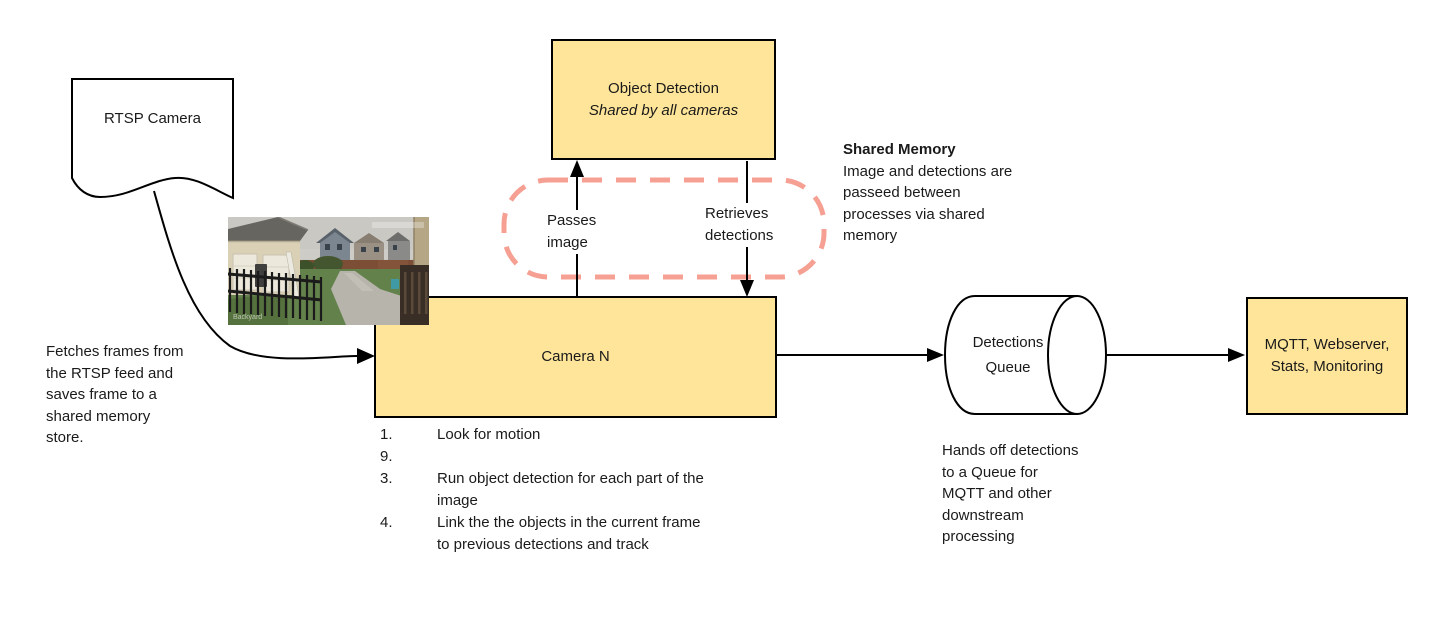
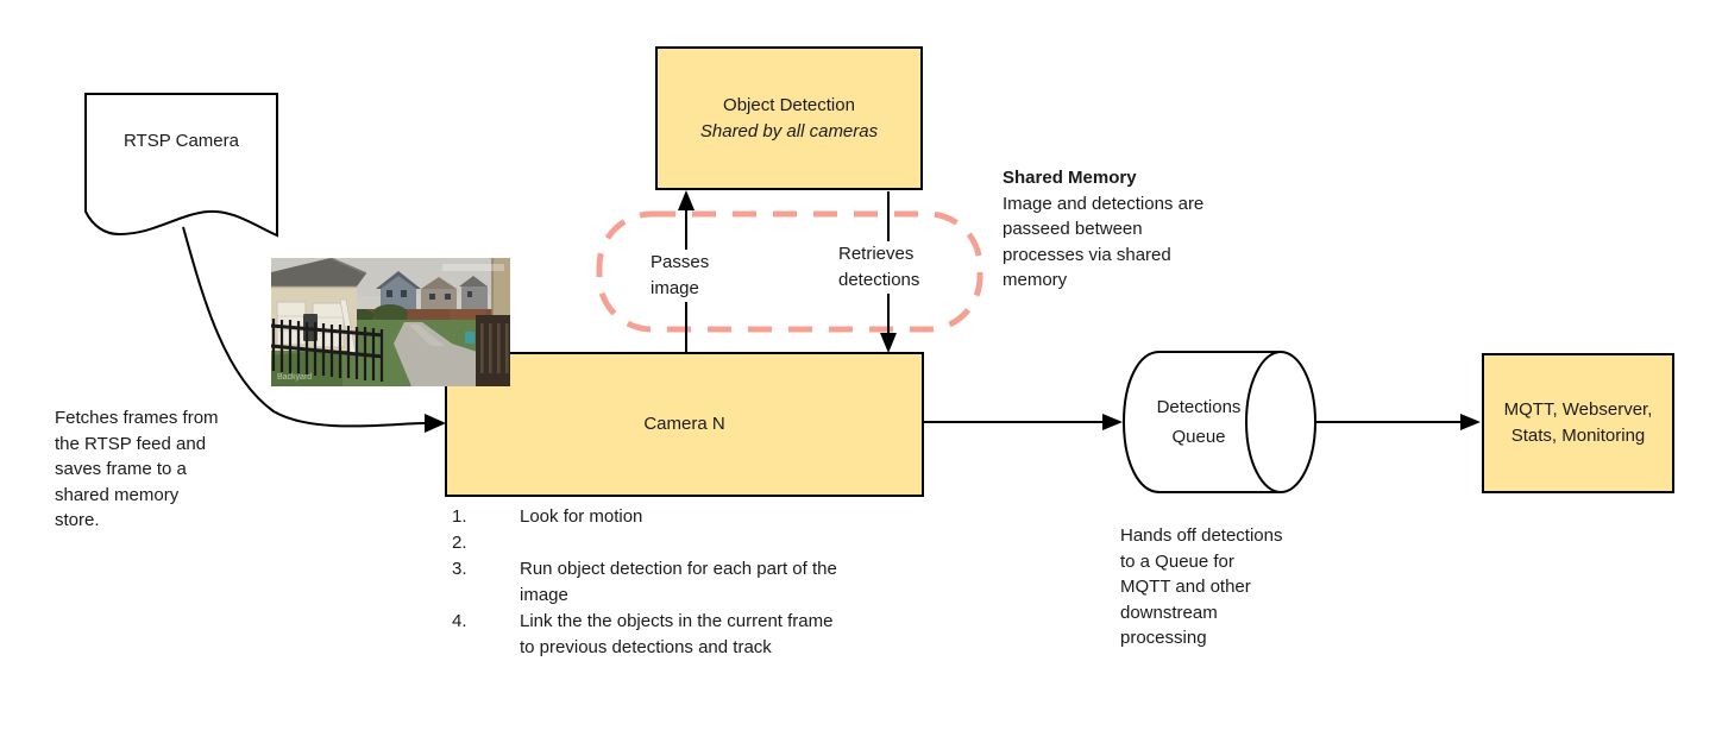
  Object Detection
  Shared by all cameras
  Camera N
  MQTT, Webserver,
  Stats, Monitoring
  RTSP Camera
  Fetches frames from
  the RTSP feed and
  saves frame to a
  shared memory
  store.
  Passes
  image
  Retrieves
  detections
  Shared Memory
  Image and detections are
  passeed between
  processes via shared
  memory
  Detections
  Queue
  Hands off detections
  to a Queue for
  MQTT and other
  downstream
  processing
  1.
  Look for motion
- 9.
+ 2.
  3.
  Run object detection for each part of the
  image
  4.
  Link the the objects in the current frame
  to previous detections and track
